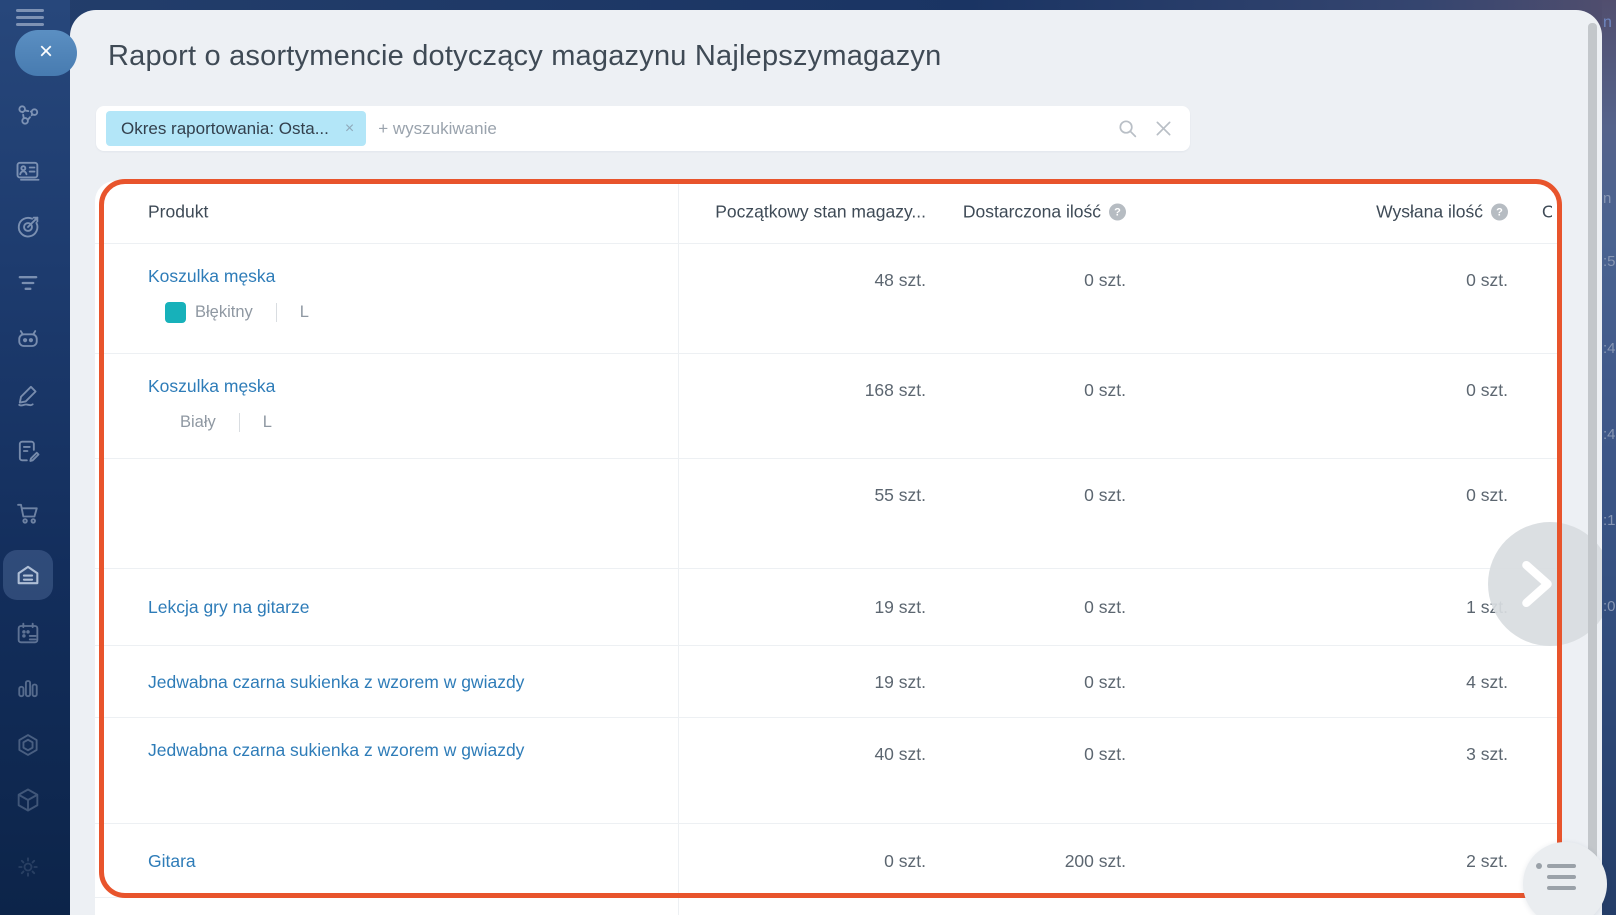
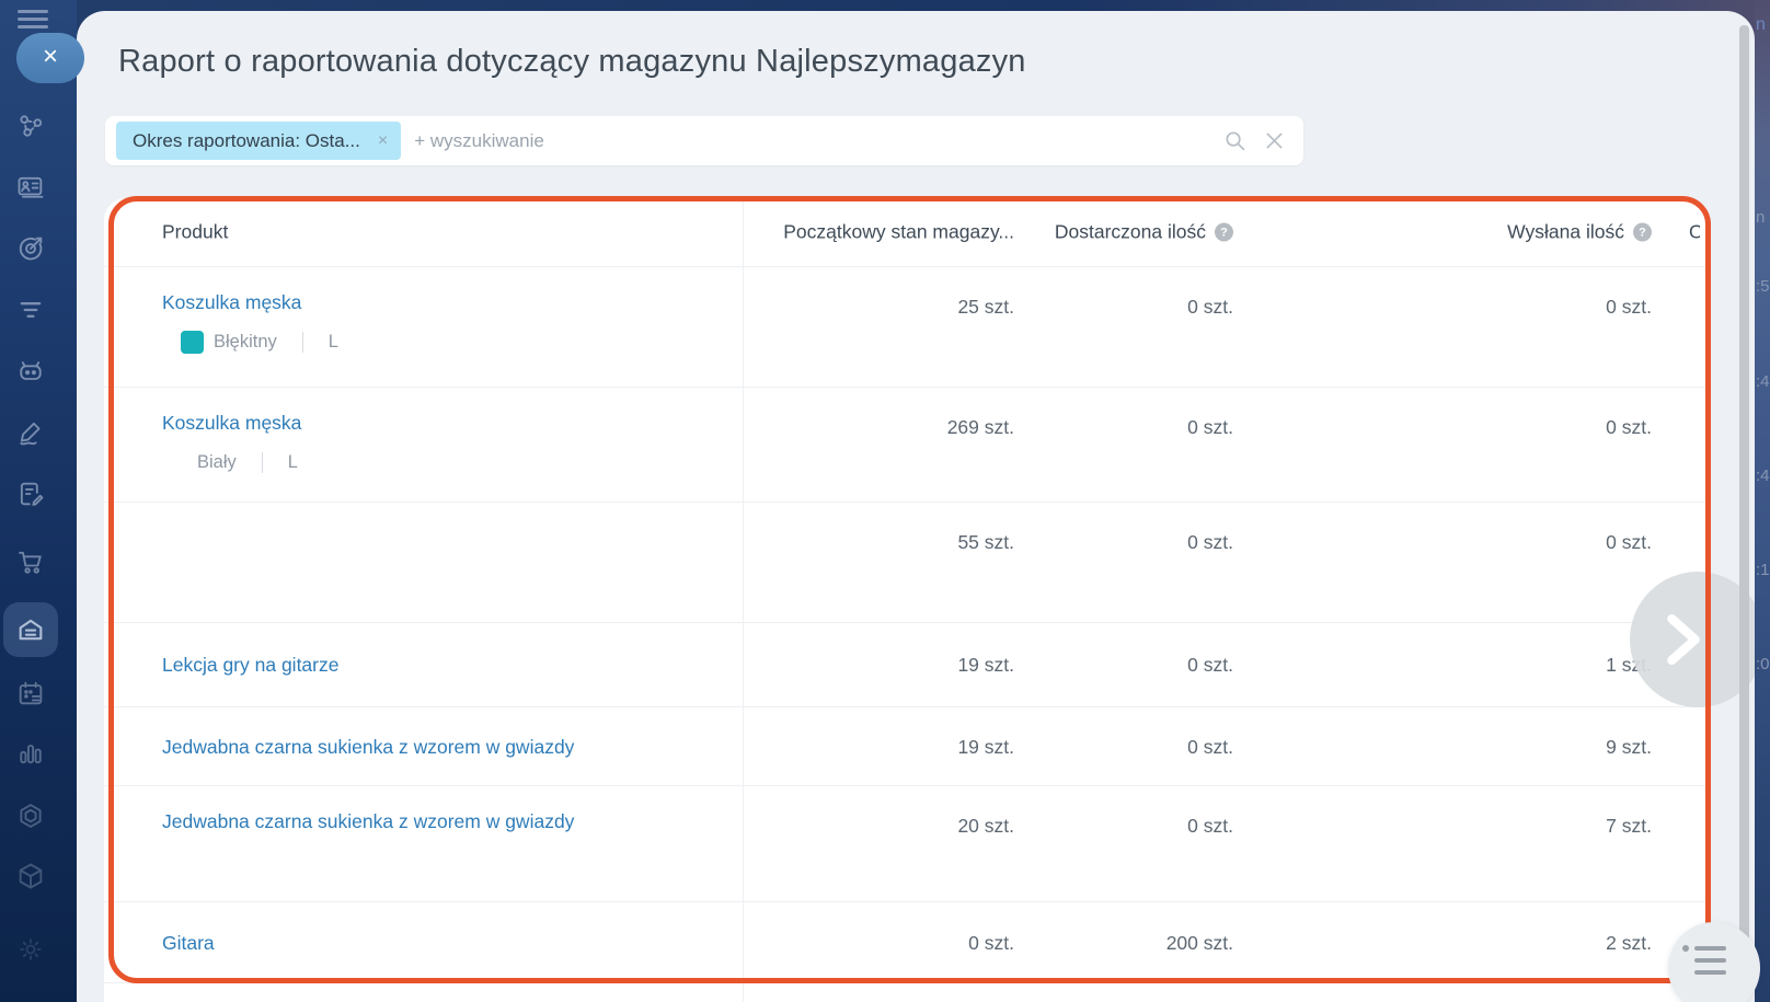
  ×
- Raport o asortymencie dotyczący magazynu Najlepszymagazyn
+ Raport o raportowania dotyczący magazynu Najlepszymagazyn
  Okres raportowania: Osta...
  ×
  + wyszukiwanie
  Produkt
  Początkowy stan magazy...
  Dostarczona ilość
  ?
  Wysłana ilość
  ?
  O
  Koszulka męska
  Błękitny
  L
- 48 szt.
+ 25 szt.
  0 szt.
  0 szt.
  Koszulka męska
  Biały
  L
- 168 szt.
+ 269 szt.
  0 szt.
  0 szt.
  55 szt.
  0 szt.
  0 szt.
  Lekcja gry na gitarze
  19 szt.
  0 szt.
  Jedwabna czarna sukienka z wzorem w gwiazdy
  19 szt.
  0 szt.
- 4 szt.
+ 9 szt.
  Jedwabna czarna sukienka z wzorem w gwiazdy
- 40 szt.
+ 20 szt.
  0 szt.
- 3 szt.
+ 7 szt.
  Gitara
  0 szt.
  200 szt.
  2 szt.
  n
  n
  :5
  :4
  :4
  :1
  :0
